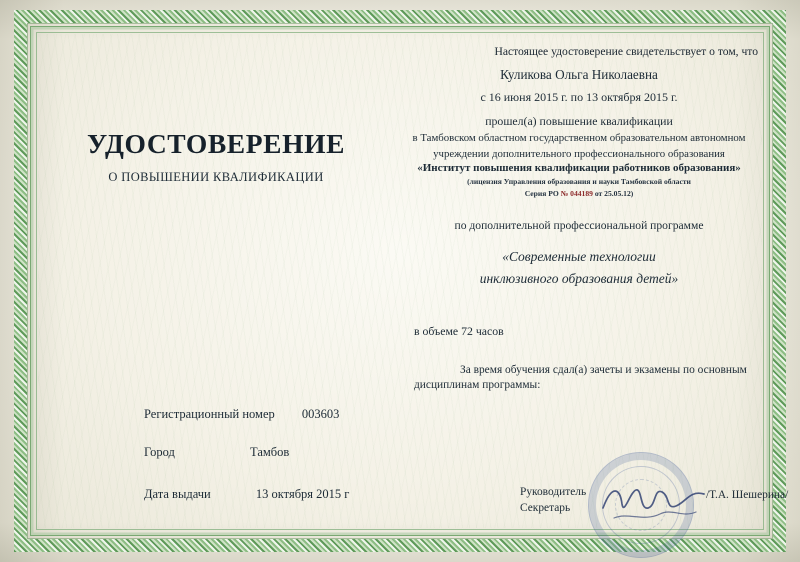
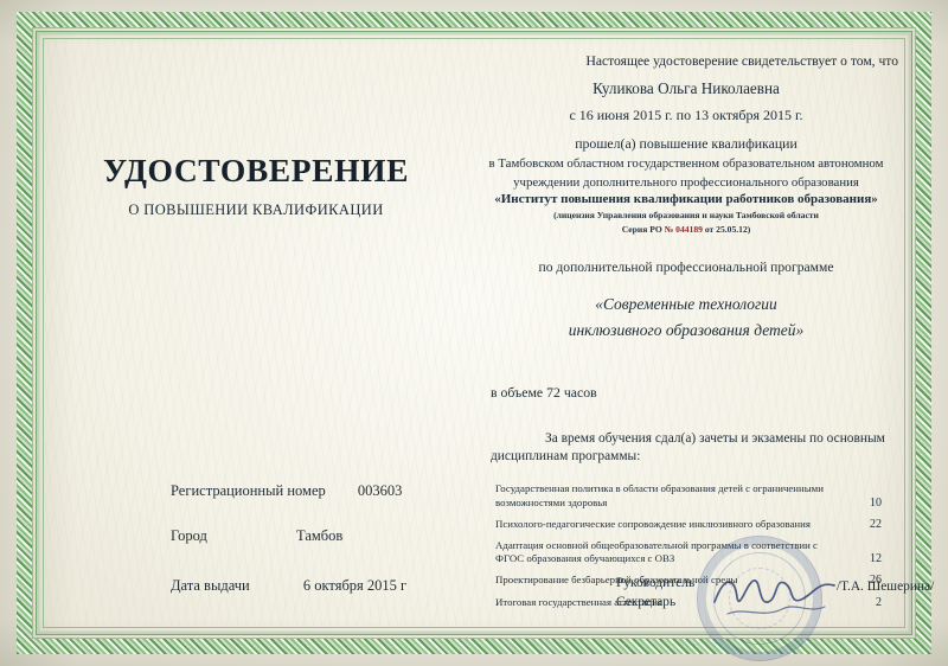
  УДОСТОВЕРЕНИЕ
  О ПОВЫШЕНИИ КВАЛИФИКАЦИИ
  Регистрационный номер 003603
  Город Тамбов
- Дата выдачи 13 октября 2015 г
+ Дата выдачи 6 октября 2015 г
  Настоящее удостоверение свидетельствует о том, что
  Куликова Ольга Николаевна
  с 16 июня 2015 г. по 13 октября 2015 г.
  прошел(а) повышение квалификации
  в Тамбовском областном государственном образовательном автономном
  учреждении дополнительного профессионального образования
  «Институт повышения квалификации работников образования»
  (лицензия Управления образования и науки Тамбовской области
  Серия РО № 044189 от 25.05.12)
  по дополнительной профессиональной программе
  «Современные технологии
  инклюзивного образования детей»
  в объеме 72 часов
  За время обучения сдал(а) зачеты и экзамены по основным
  дисциплинам программы:
+ Государственная политика в области образования детей с ограниченными возможностями здоровья	10
+ Психолого-педагогические сопровождение инклюзивного образования	22
+ Адаптация основной общеобразовательной программы в соответствии с ФГОС образования обучающихся с ОВЗ	12
+ Проектирование безбарьерной образовательной среды	26
+ Итоговая государственная аттестация	2
  Руководитель
  Секретарь
  /Т.А. Шешерина/
